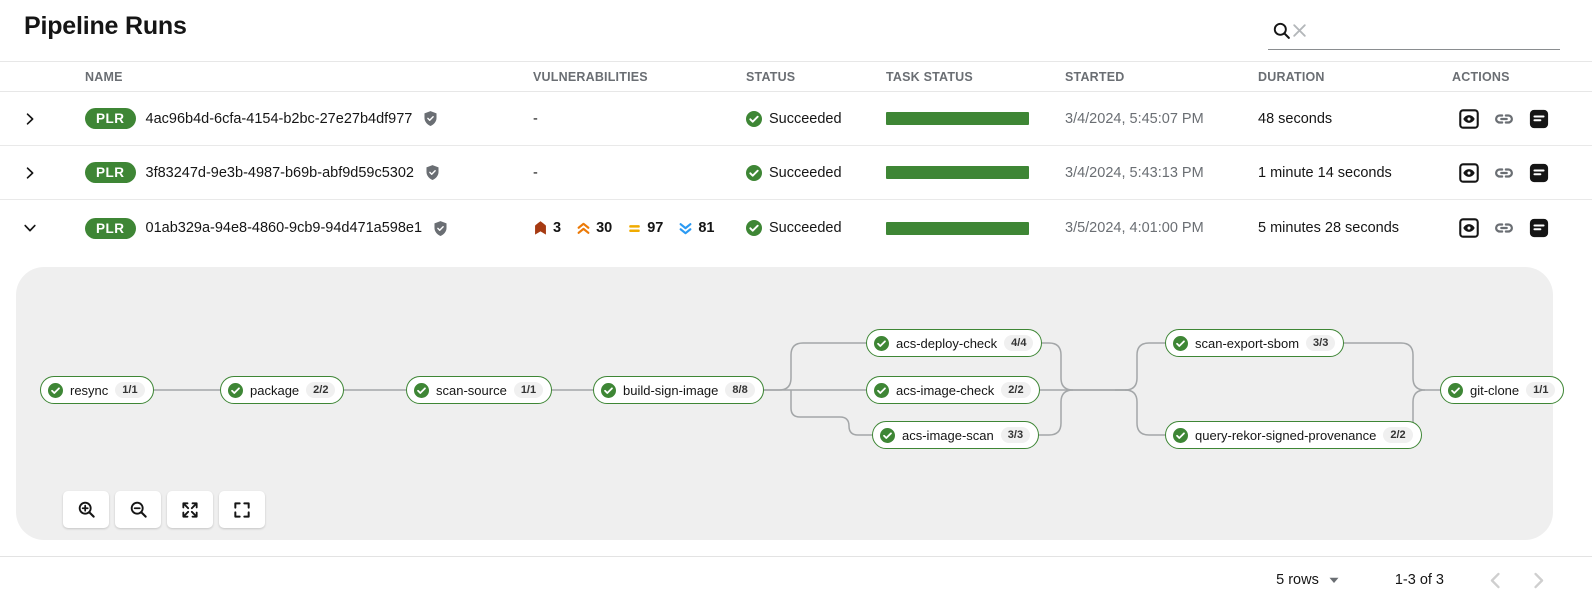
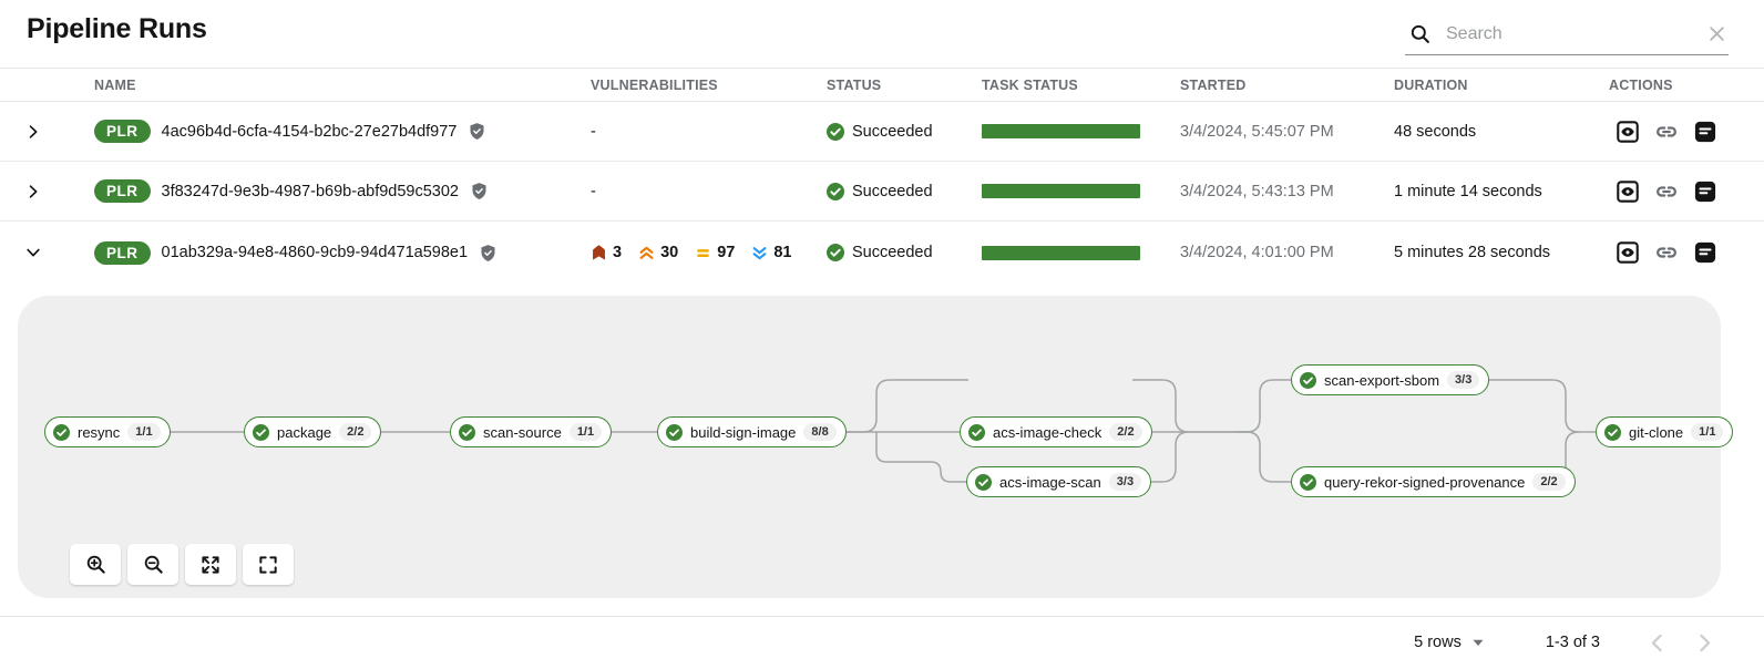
  Pipeline Runs
+ Search
  NAME
  VULNERABILITIES
  STATUS
  TASK STATUS
  STARTED
  DURATION
  ACTIONS
  PLR
  4ac96b4d-6cfa-4154-b2bc-27e27b4df977
  -
  Succeeded
  3/4/2024, 5:45:07 PM
  48 seconds
  PLR
  3f83247d-9e3b-4987-b69b-abf9d59c5302
  -
  Succeeded
  3/4/2024, 5:43:13 PM
  1 minute 14 seconds
  PLR
  01ab329a-94e8-4860-9cb9-94d471a598e1
  3
  30
  97
  81
  Succeeded
- 3/5/2024, 4:01:00 PM
+ 3/4/2024, 4:01:00 PM
  5 minutes 28 seconds
  resync
  1/1
  package
  2/2
  scan-source
  1/1
  build-sign-image
  8/8
- acs-deploy-check
- 4/4
  acs-image-check
  2/2
  acs-image-scan
  3/3
  scan-export-sbom
  3/3
  query-rekor-signed-provenance
  2/2
  git-clone
  1/1
  5 rows
  1-3 of 3
